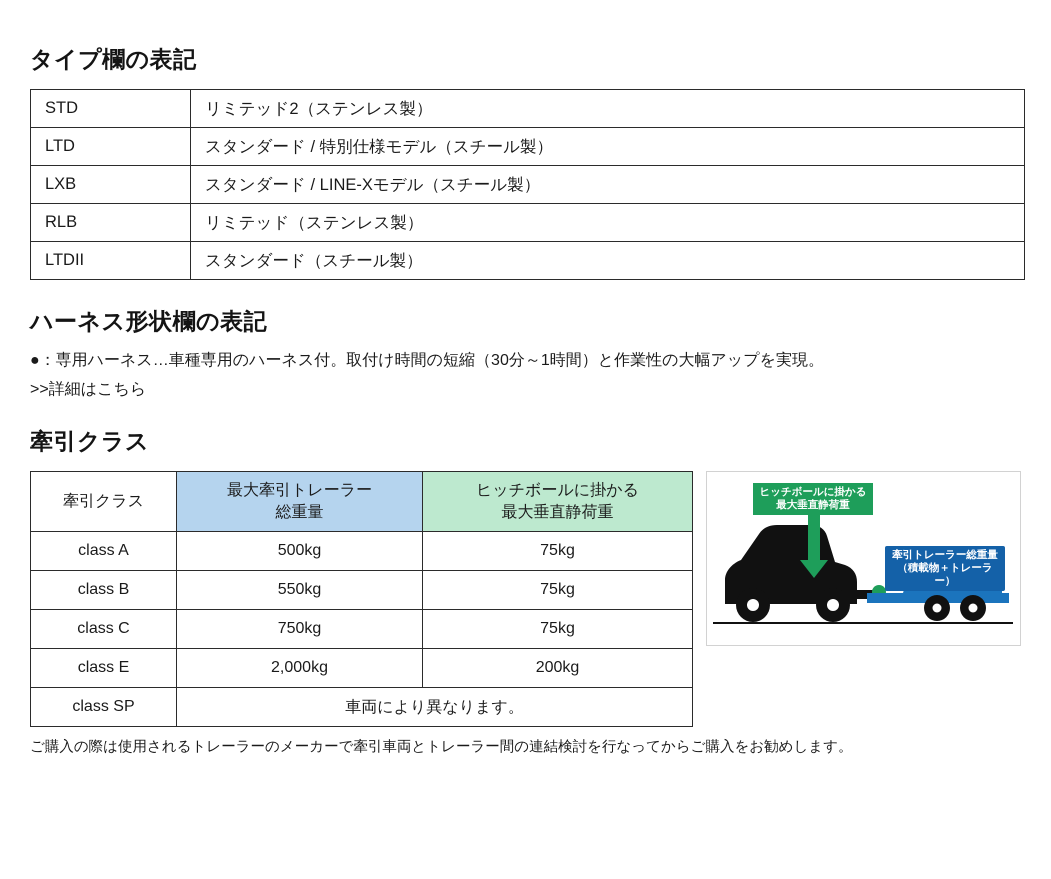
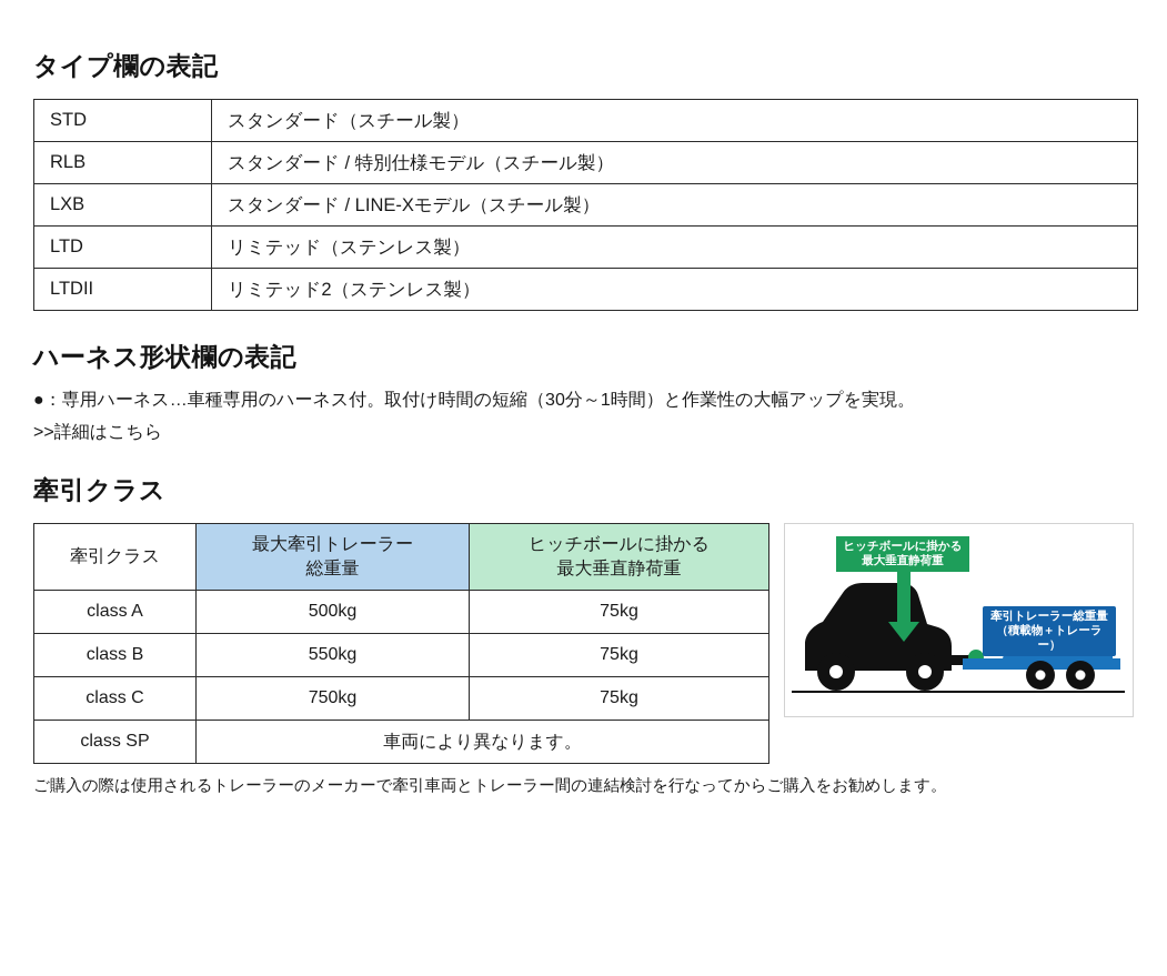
  タイプ欄の表記
- STD	リミテッド2（ステンレス製）
+ STD	スタンダード（スチール製）
- LTD	スタンダード / 特別仕様モデル（スチール製）
+ RLB	スタンダード / 特別仕様モデル（スチール製）
  LXB	スタンダード / LINE-Xモデル（スチール製）
- RLB	リミテッド（ステンレス製）
+ LTD	リミテッド（ステンレス製）
- LTDII	スタンダード（スチール製）
+ LTDII	リミテッド2（ステンレス製）
  ハーネス形状欄の表記
  ●：専用ハーネス…車種専用のハーネス付。取付け時間の短縮（30分～1時間）と作業性の大幅アップを実現。
  >>詳細はこちら
  牽引クラス
  牽引クラス	最大牽引トレーラー 総重量	ヒッチボールに掛かる 最大垂直静荷重
  class A	500kg	75kg
  class B	550kg	75kg
  class C	750kg	75kg
- class E	2,000kg	200kg
  class SP	車両により異なります。
  ヒッチボールに掛かる
  最大垂直静荷重
  牽引トレーラー総重量
  （積載物＋トレーラー）
  ご購入の際は使用されるトレーラーのメーカーで牽引車両とトレーラー間の連結検討を行なってからご購入をお勧めします。
